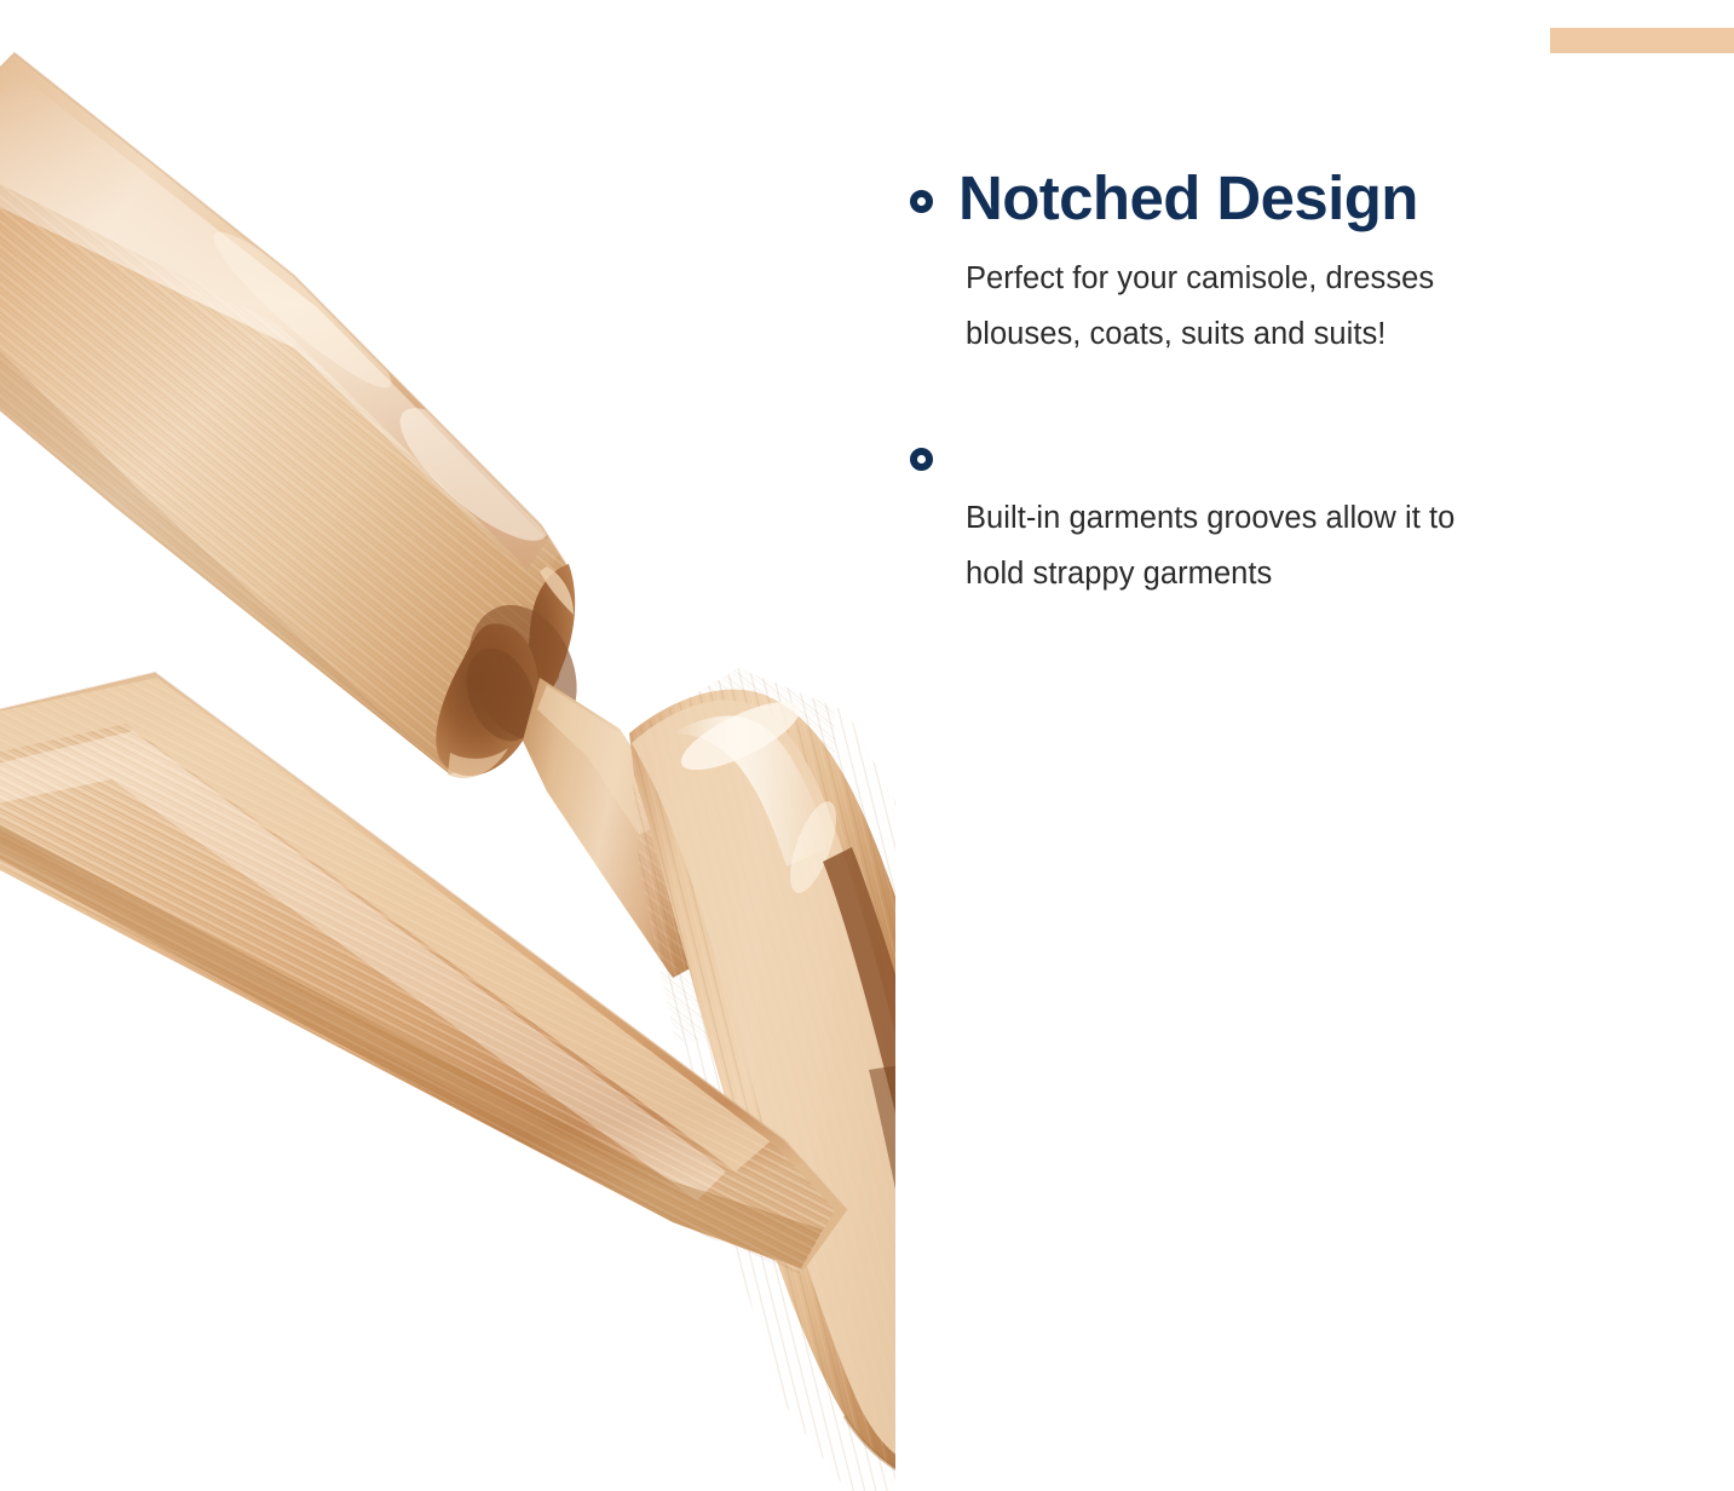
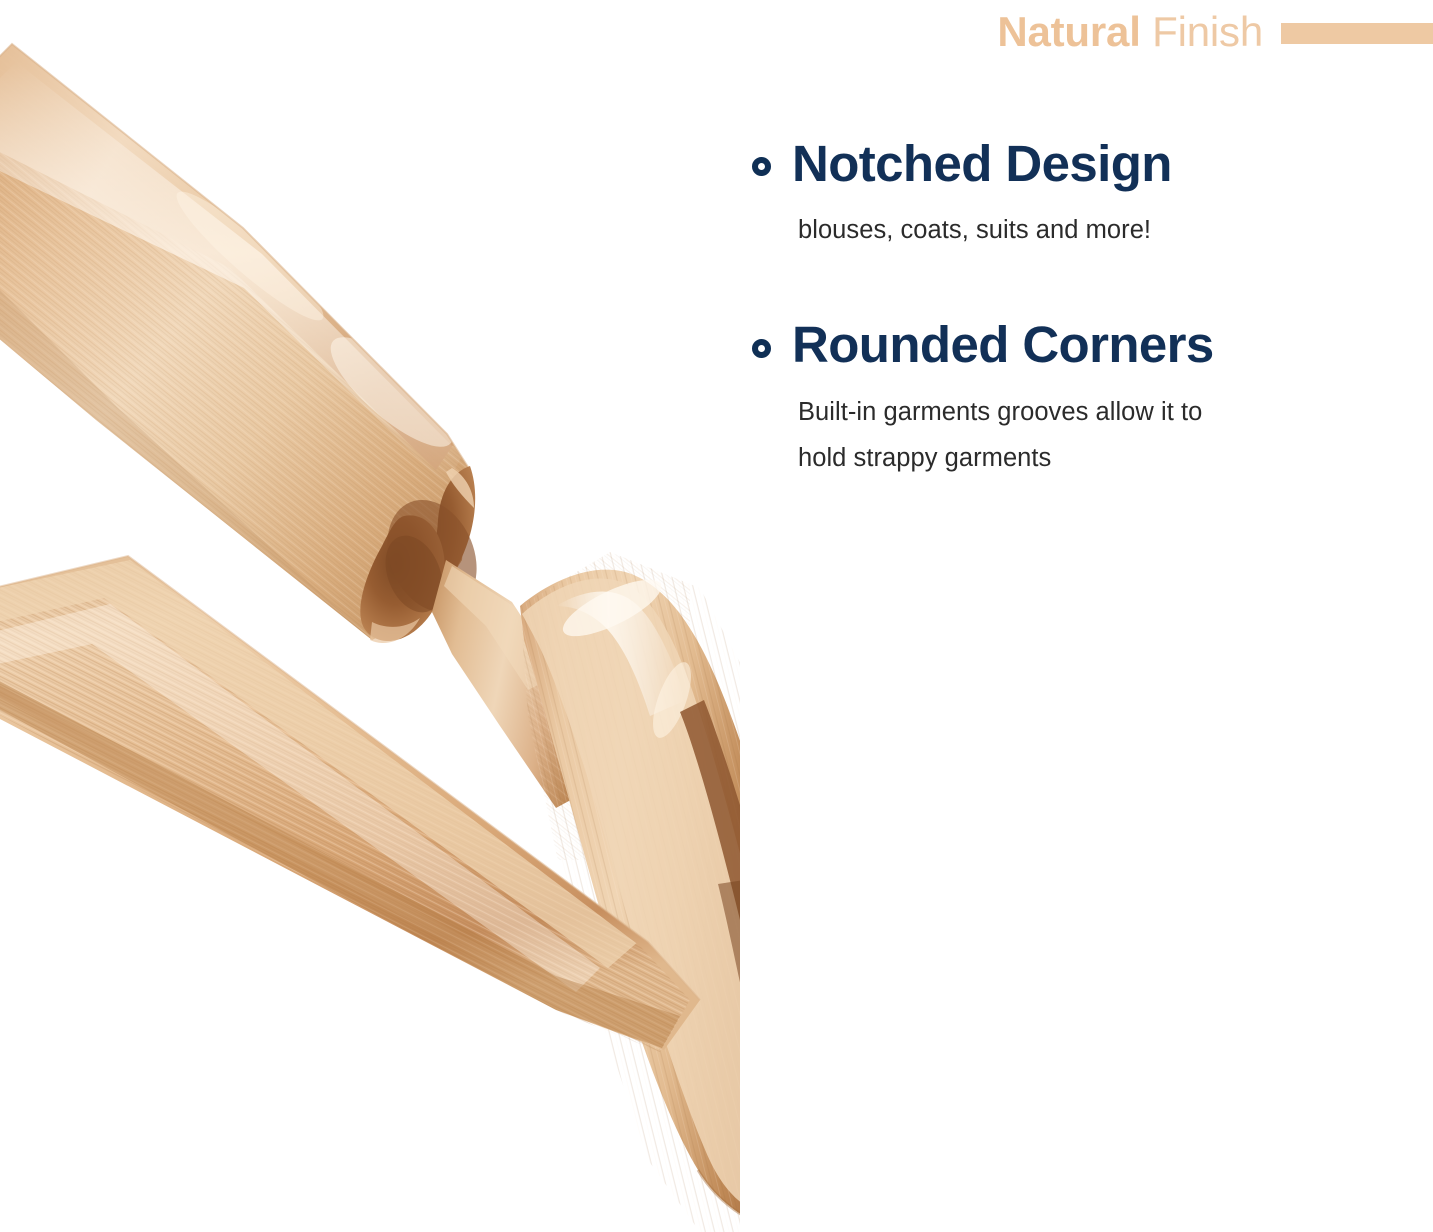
+ Natural Finish
  Notched Design
- Perfect for your camisole, dresses
- blouses, coats, suits and suits!
+ blouses, coats, suits and more!
+ Rounded Corners
  Built-in garments grooves allow it to
  hold strappy garments
